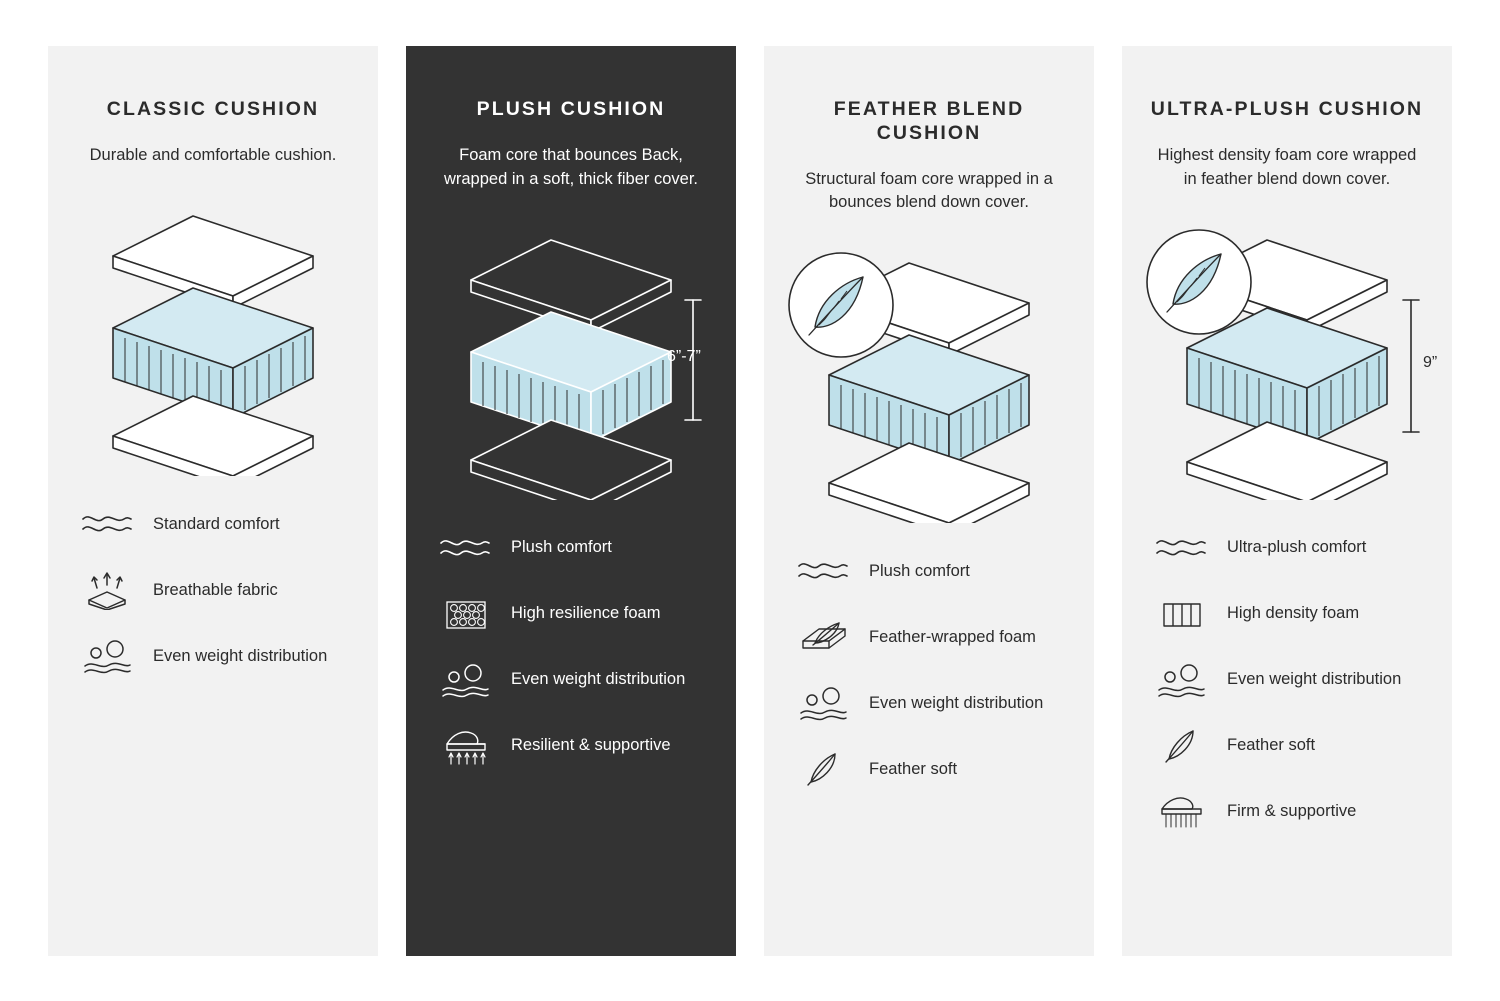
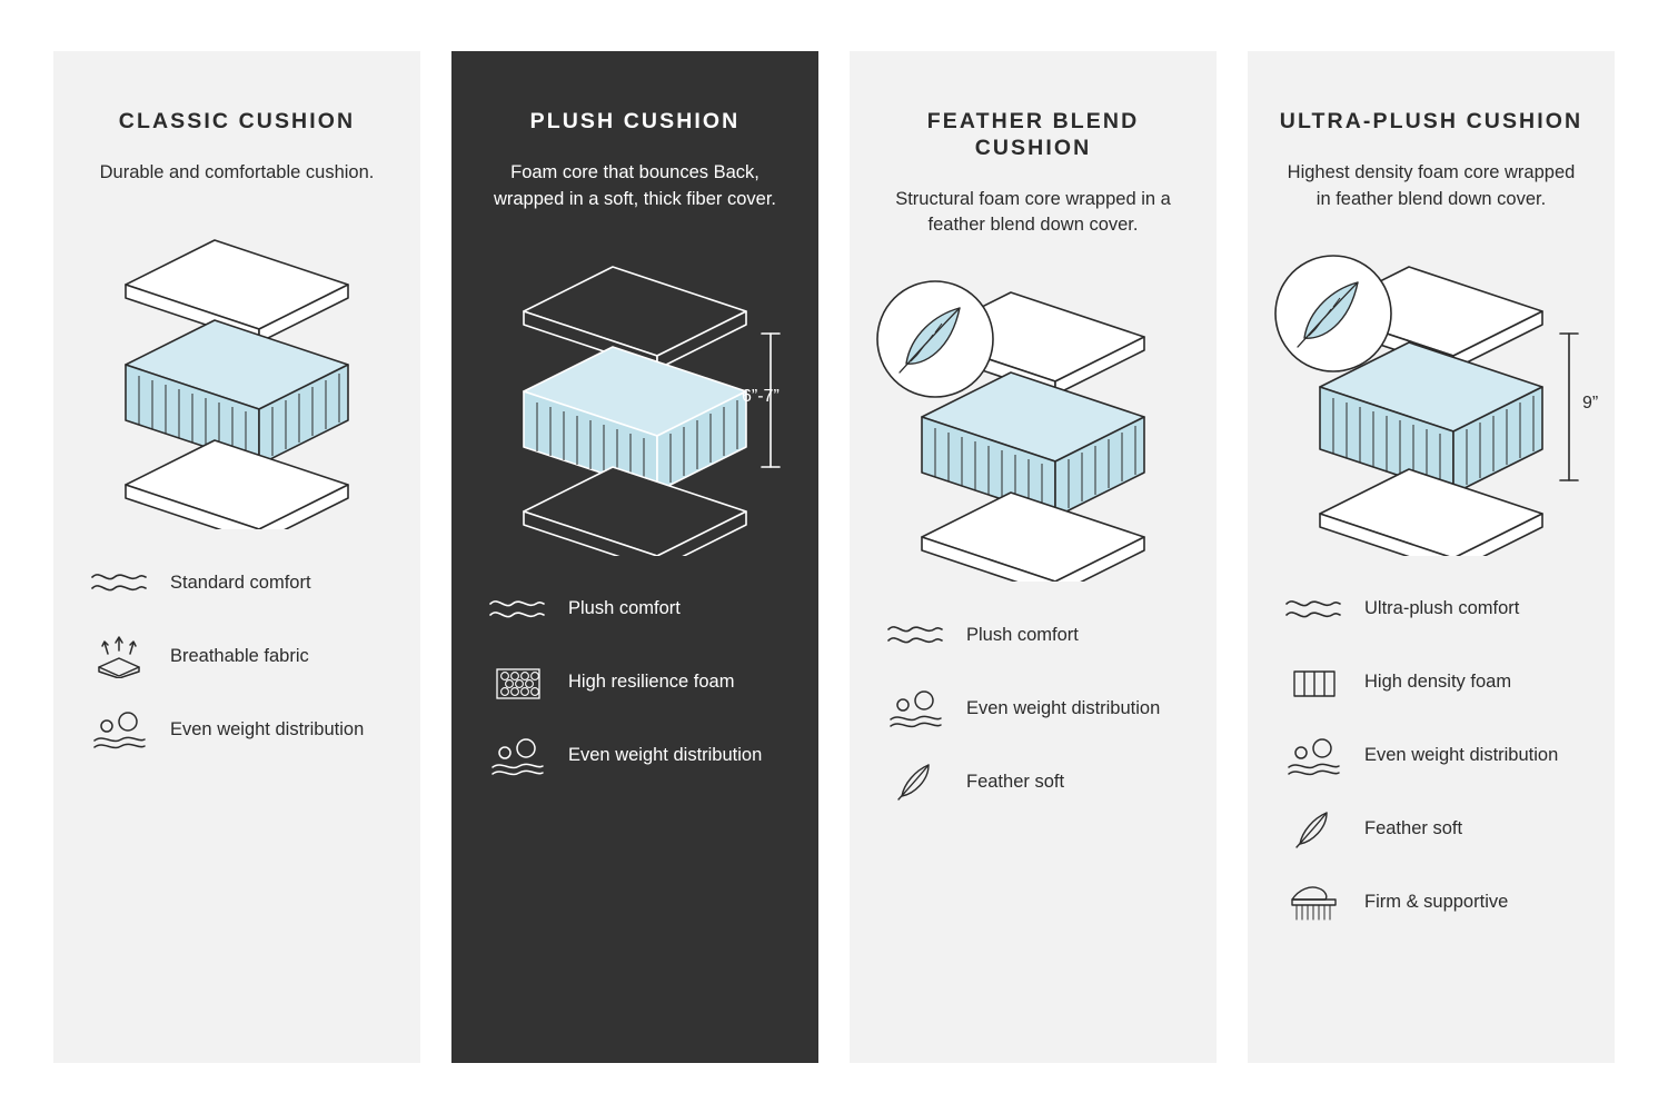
  CLASSIC CUSHION
  Durable and comfortable cushion.
  Standard comfort
  Breathable fabric
  Even weight distribution
  PLUSH CUSHION
  Foam core that bounces Back, wrapped in a soft, thick fiber cover.
  6”-7”
  Plush comfort
  High resilience foam
  Even weight distribution
- Resilient & supportive
  FEATHER BLEND CUSHION
- Structural foam core wrapped in a bounces blend down cover.
+ Structural foam core wrapped in a feather blend down cover.
  Plush comfort
- Feather-wrapped foam
  Even weight distribution
  Feather soft
  ULTRA-PLUSH CUSHION
  Highest density foam core wrapped in feather blend down cover.
  9”
  Ultra-plush comfort
  High density foam
  Even weight distribution
  Feather soft
  Firm & supportive
